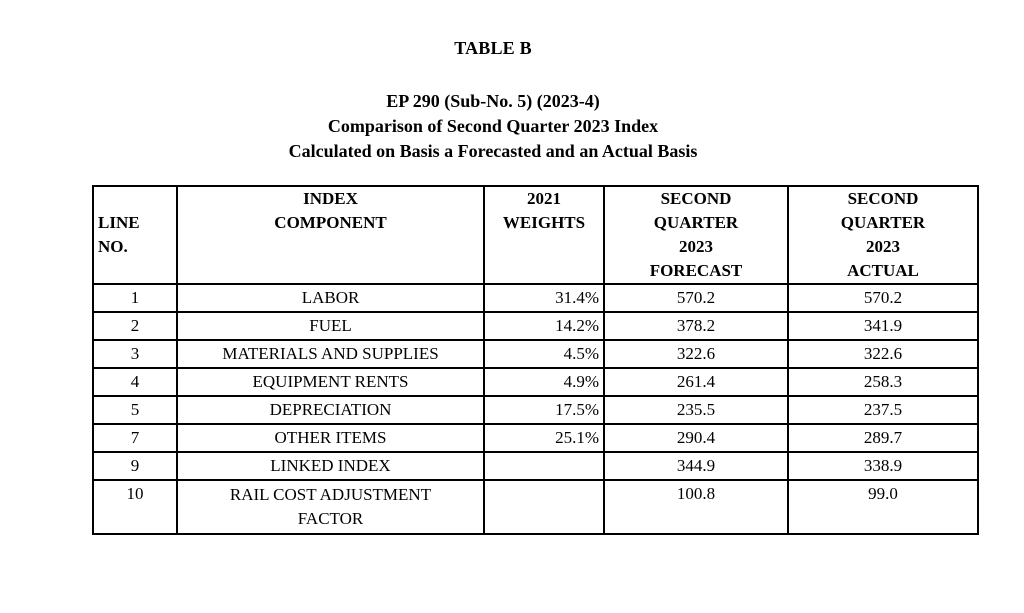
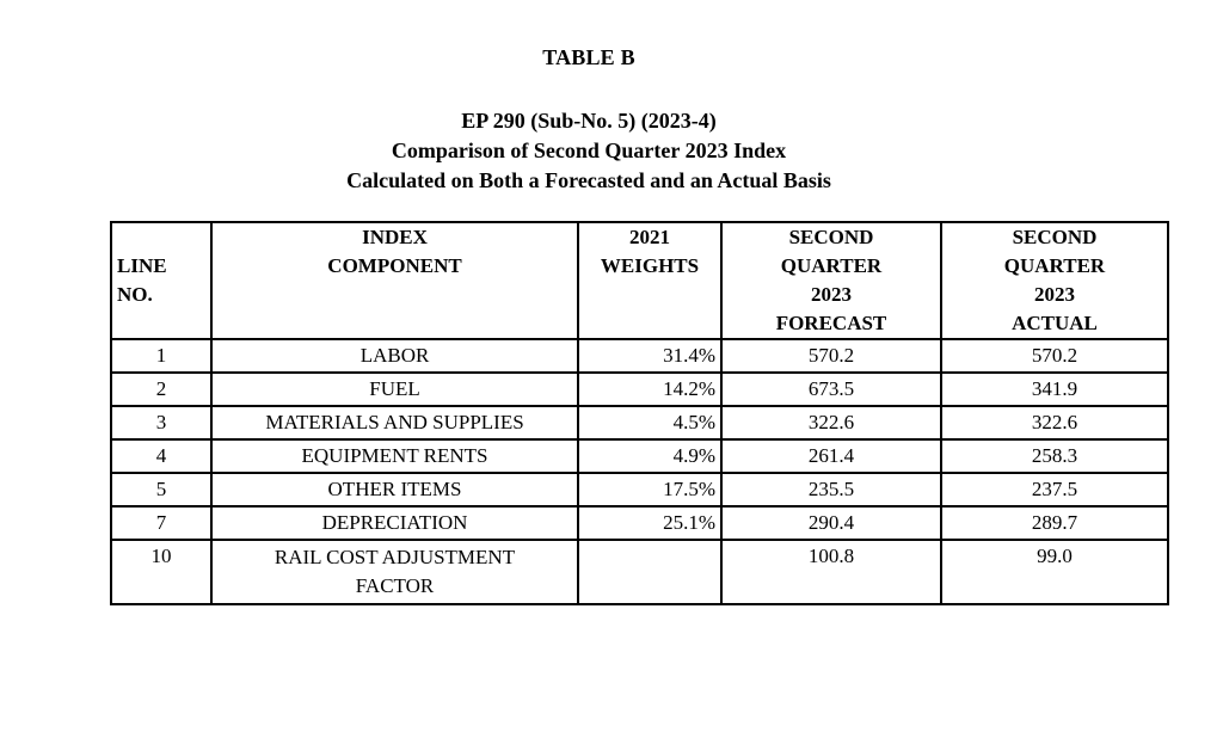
  TABLE B
  EP 290 (Sub-No. 5) (2023-4)
  Comparison of Second Quarter 2023 Index
- Calculated on Basis a Forecasted and an Actual Basis
+ Calculated on Both a Forecasted and an Actual Basis
  LINE NO.	INDEX COMPONENT	2021 WEIGHTS	SECOND QUARTER 2023 FORECAST	SECOND QUARTER 2023 ACTUAL
  1	LABOR	31.4%	570.2	570.2
- 2	FUEL	14.2%	378.2	341.9
+ 2	FUEL	14.2%	673.5	341.9
  3	MATERIALS AND SUPPLIES	4.5%	322.6	322.6
  4	EQUIPMENT RENTS	4.9%	261.4	258.3
- 5	DEPRECIATION	17.5%	235.5	237.5
+ 5	OTHER ITEMS	17.5%	235.5	237.5
- 7	OTHER ITEMS	25.1%	290.4	289.7
+ 7	DEPRECIATION	25.1%	290.4	289.7
- 9	LINKED INDEX		344.9	338.9
  10	RAIL COST ADJUSTMENT FACTOR		100.8	99.0
